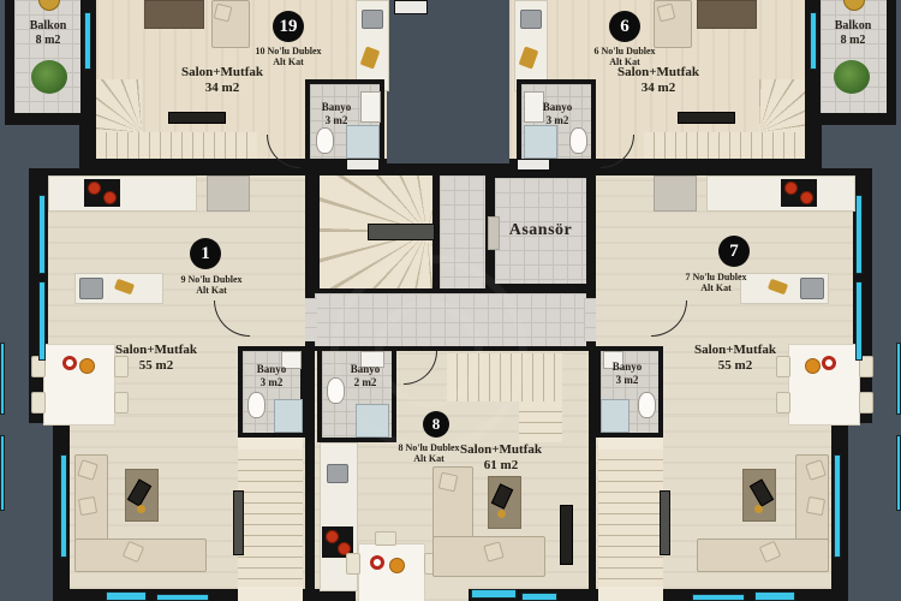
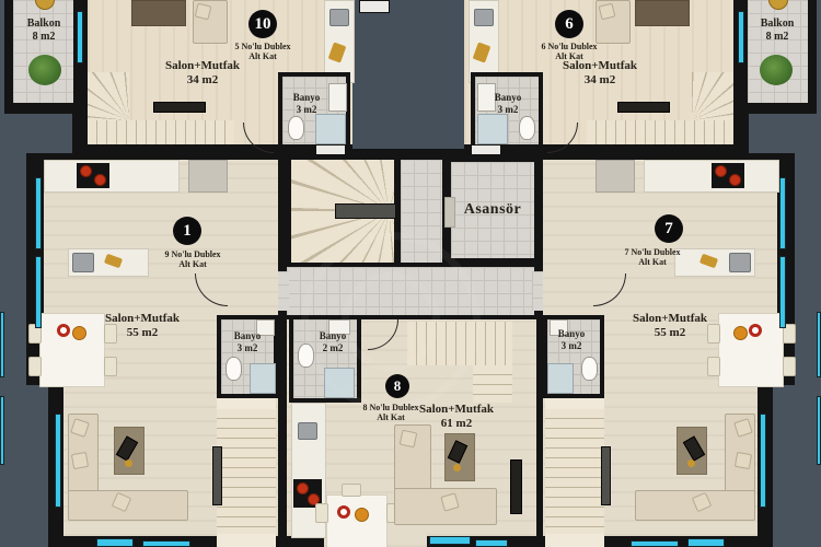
- 19
+ 10
- 10 No'lu Dublex
+ 5 No'lu Dublex
  Alt Kat
  Salon+Mutfak
  34 m2
  6
  6 No'lu Dublex
  Alt Kat
  Salon+Mutfak
  34 m2
  1
  9 No'lu Dublex
  Alt Kat
  Salon+Mutfak
  55 m2
  7
  7 No'lu Dublex
  Alt Kat
  Salon+Mutfak
  55 m2
  8
  8 No'lu Dublex
  Alt Kat
  Salon+Mutfak
  61 m2
  Asansör
  Balkon
  8 m2
  Balkon
  8 m2
  Banyo
  3 m2
  Banyo
  3 m2
  Banyo
  3 m2
  Banyo
  3 m2
  Banyo
  2 m2
